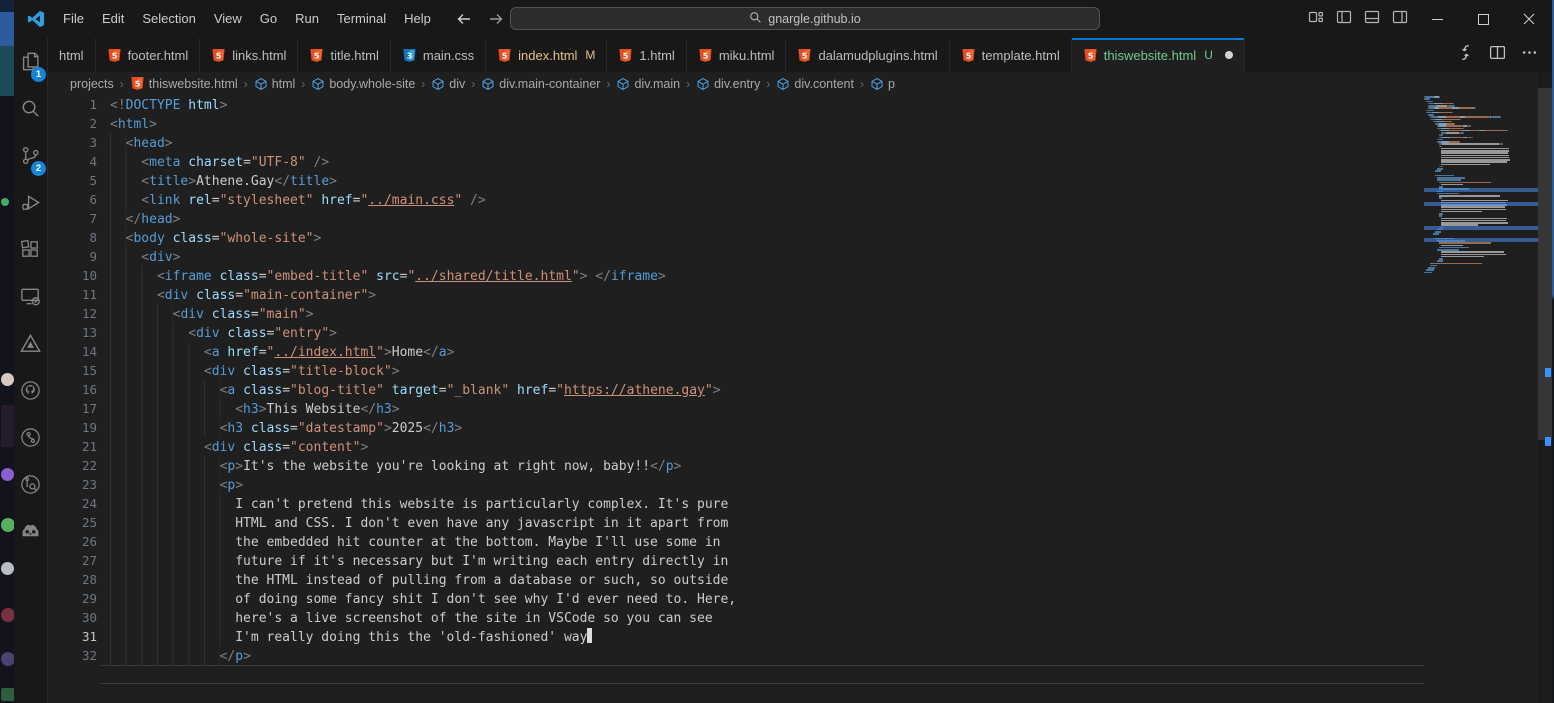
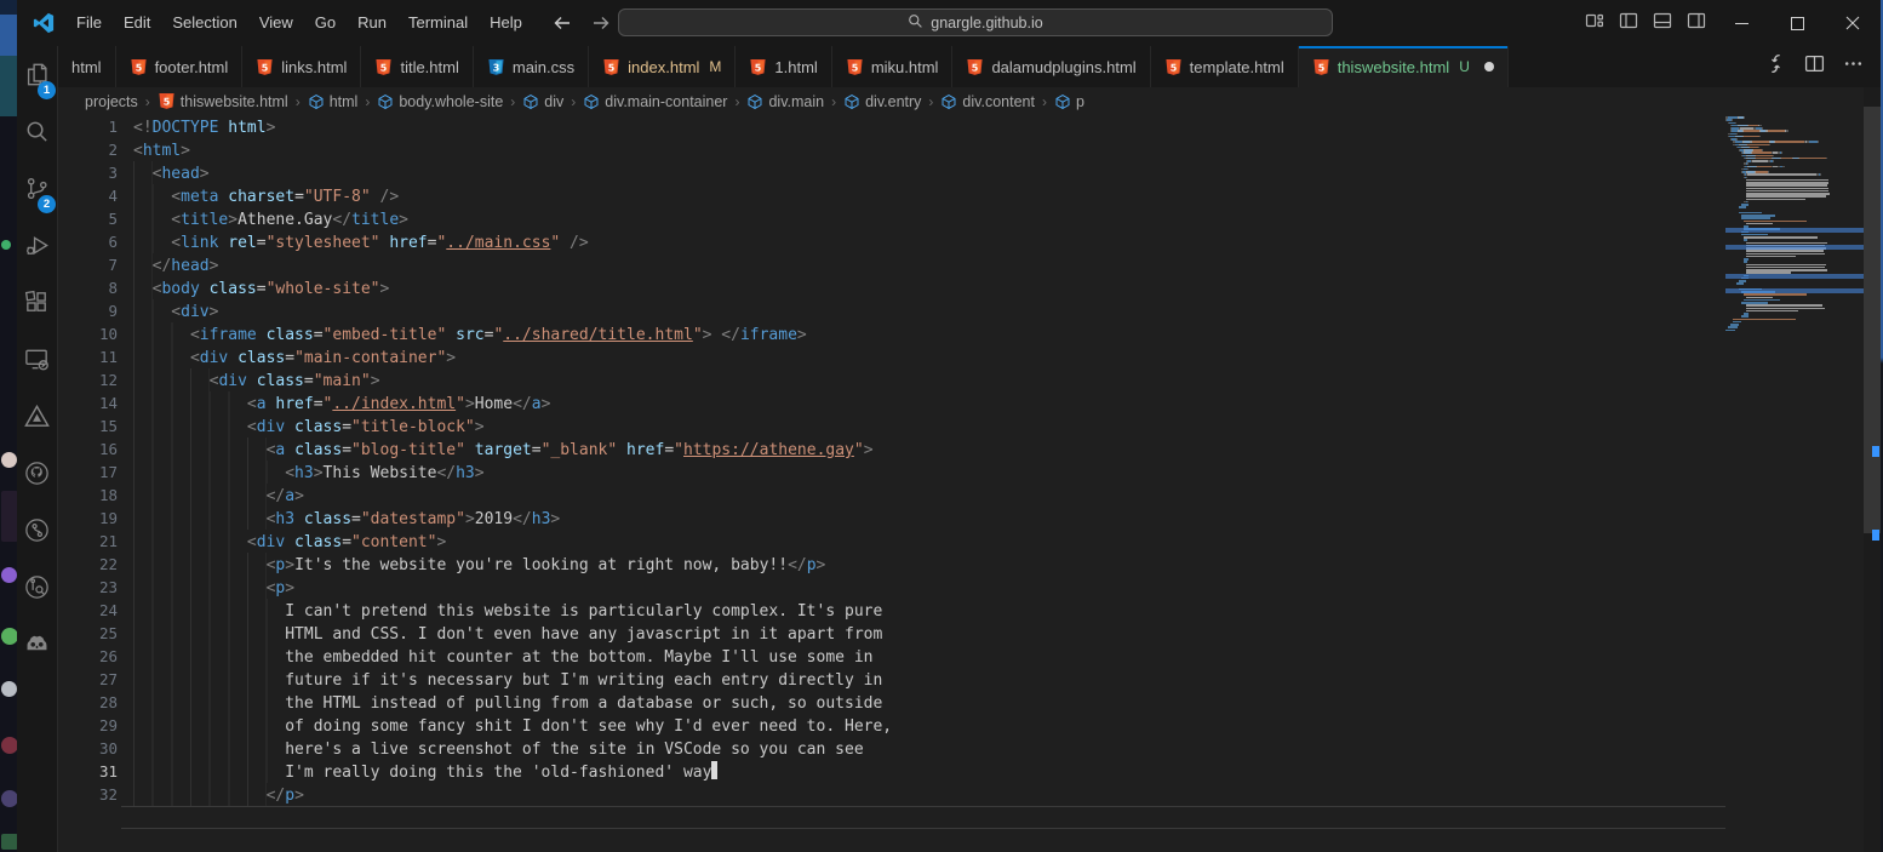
  File
  Edit
  Selection
  View
  Go
  Run
  Terminal
  Help
  gnargle.github.io
  1
  2
  html
  5
  footer.html
  5
  links.html
  5
  title.html
  3
  main.css
  5
  index.html
  M
  5
  1.html
  5
  miku.html
  5
  dalamudplugins.html
  5
  template.html
  5
  thiswebsite.html
  U
  projects
  ›
  5
  thiswebsite.html
  ›
  html
  ›
  body.whole-site
  ›
  div
  ›
  div.main-container
  ›
  div.main
  ›
  div.entry
  ›
  div.content
  ›
  p
  1 <!DOCTYPE html>
  2 <html>
  3 <head>
  4 <meta charset="UTF-8" />
  5 <title>Athene.Gay</title>
  6 <link rel="stylesheet" href="../main.css" />
  7 </head>
  8 <body class="whole-site">
  9 <div>
  10 <iframe class="embed-title" src="../shared/title.html"> </iframe>
  11 <div class="main-container">
  12 <div class="main">
- 13 <div class="entry">
  14 <a href="../index.html">Home</a>
  15 <div class="title-block">
  16 <a class="blog-title" target="_blank" href="https://athene.gay">
  17 <h3>This Website</h3>
+ 18 </a>
- 19 <h3 class="datestamp">2025</h3>
+ 19 <h3 class="datestamp">2019</h3>
  21 <div class="content">
  22 <p>It's the website you're looking at right now, baby!!</p>
  23 <p>
  24 I can't pretend this website is particularly complex. It's pure
  25 HTML and CSS. I don't even have any javascript in it apart from
  26 the embedded hit counter at the bottom. Maybe I'll use some in
  27 future if it's necessary but I'm writing each entry directly in
  28 the HTML instead of pulling from a database or such, so outside
  29 of doing some fancy shit I don't see why I'd ever need to. Here,
  30 here's a live screenshot of the site in VSCode so you can see
  31 I'm really doing this the 'old-fashioned' way
  32 </p>
